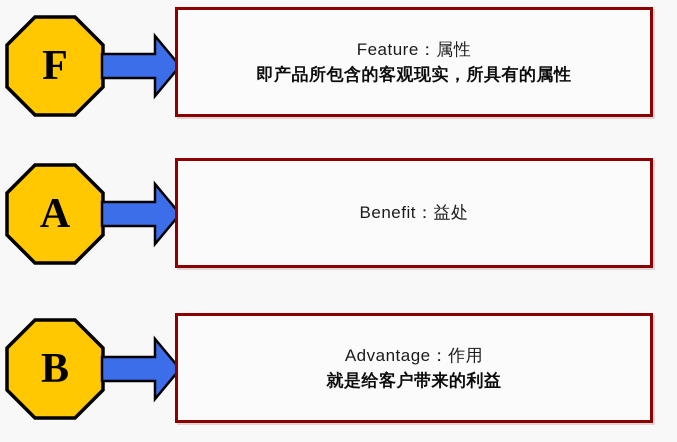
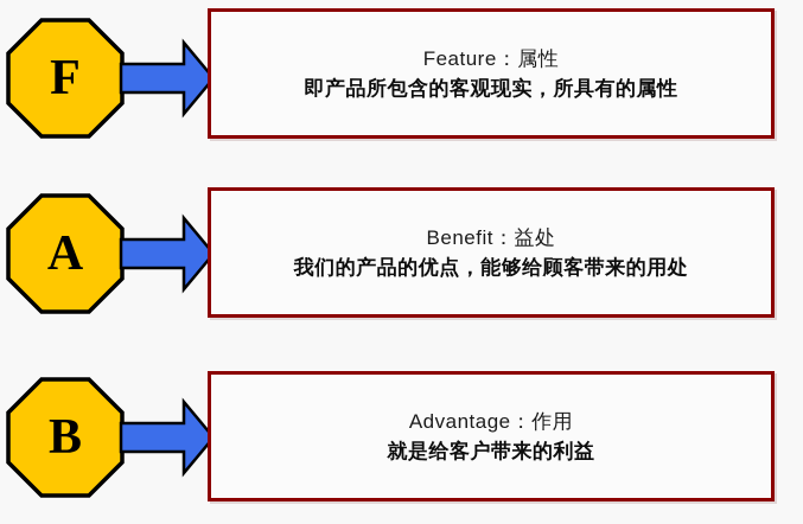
  F
  Feature：属性
  即产品所包含的客观现实，所具有的属性
  A
  Benefit：益处
+ 我们的产品的优点，能够给顾客带来的用处
  B
  Advantage：作用
  就是给客户带来的利益
